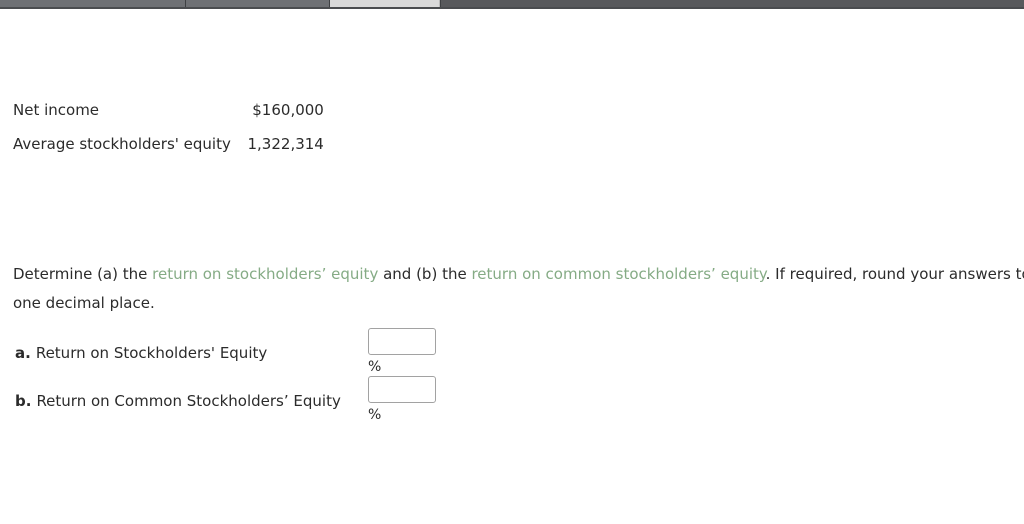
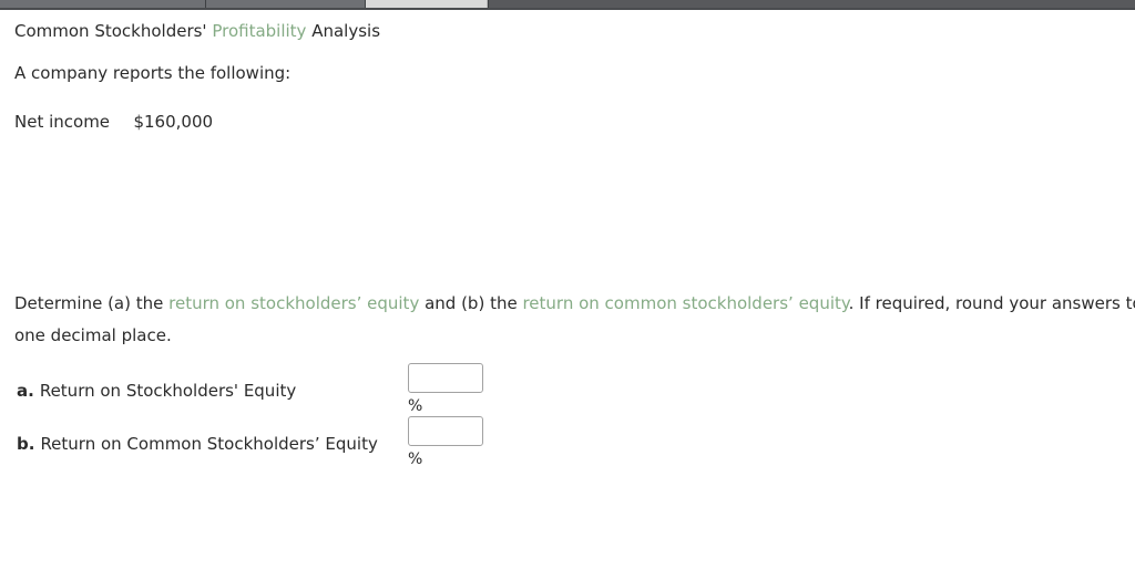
+ Common Stockholders' Profitability Analysis
+ A company reports the following:
  Net income	$160,000
- Average stockholders' equity	1,322,314
  Determine (a) the return on stockholders’ equity and (b) the return on common stockholders’ equity. If required, round your answers t one decimal place.
  a. Return on Stockholders' Equity
  %
  b. Return on Common Stockholders’ Equity
  %
